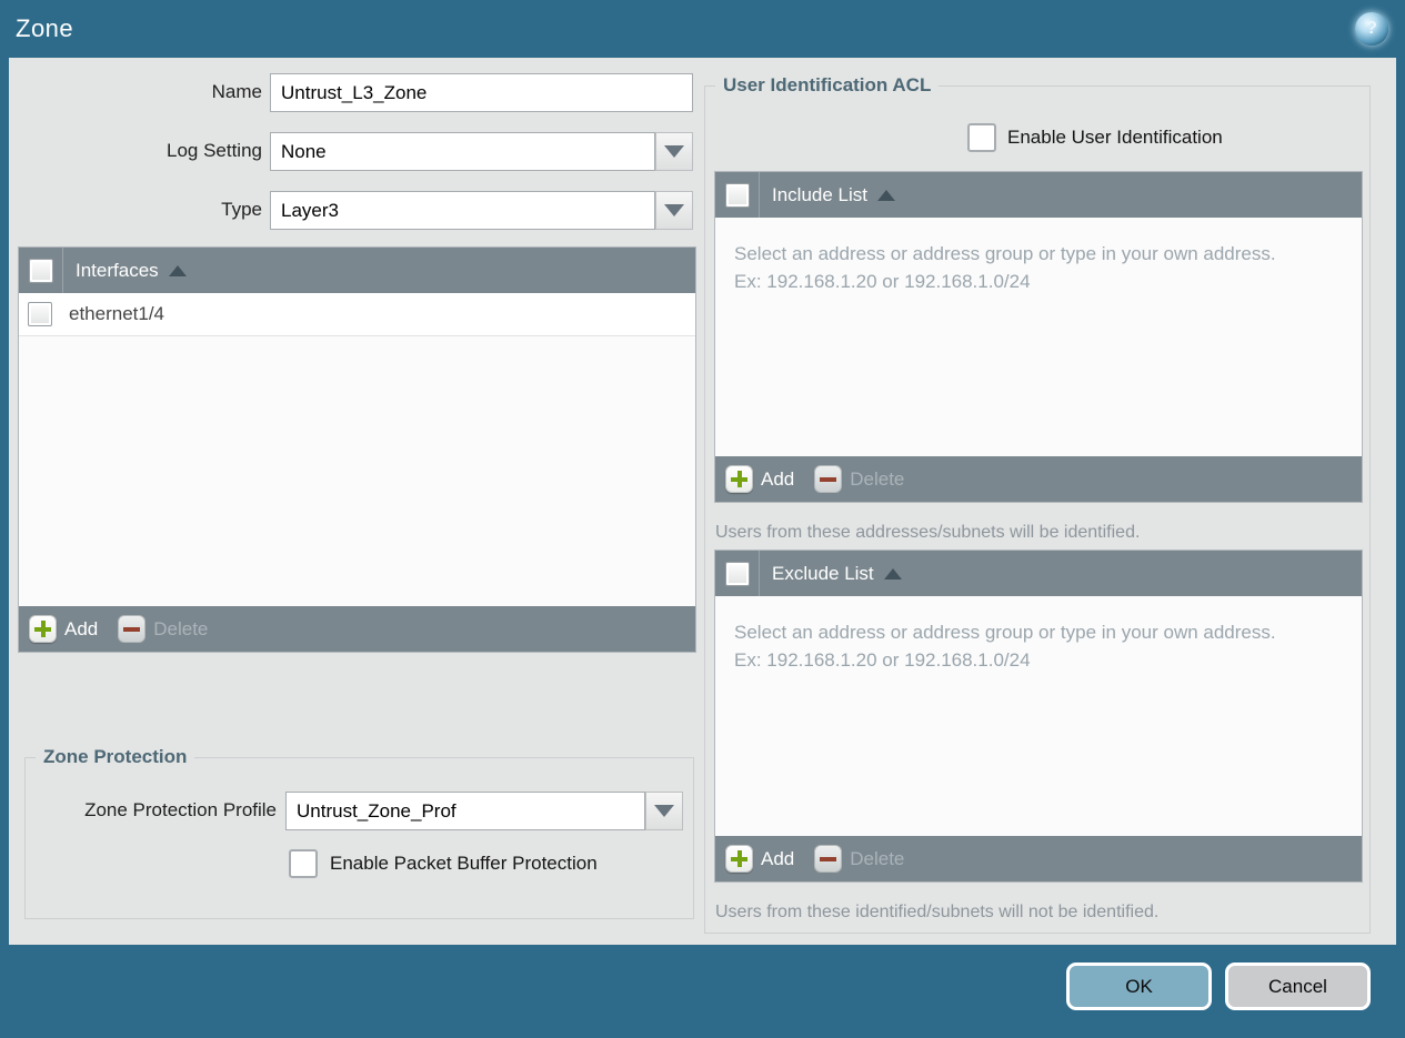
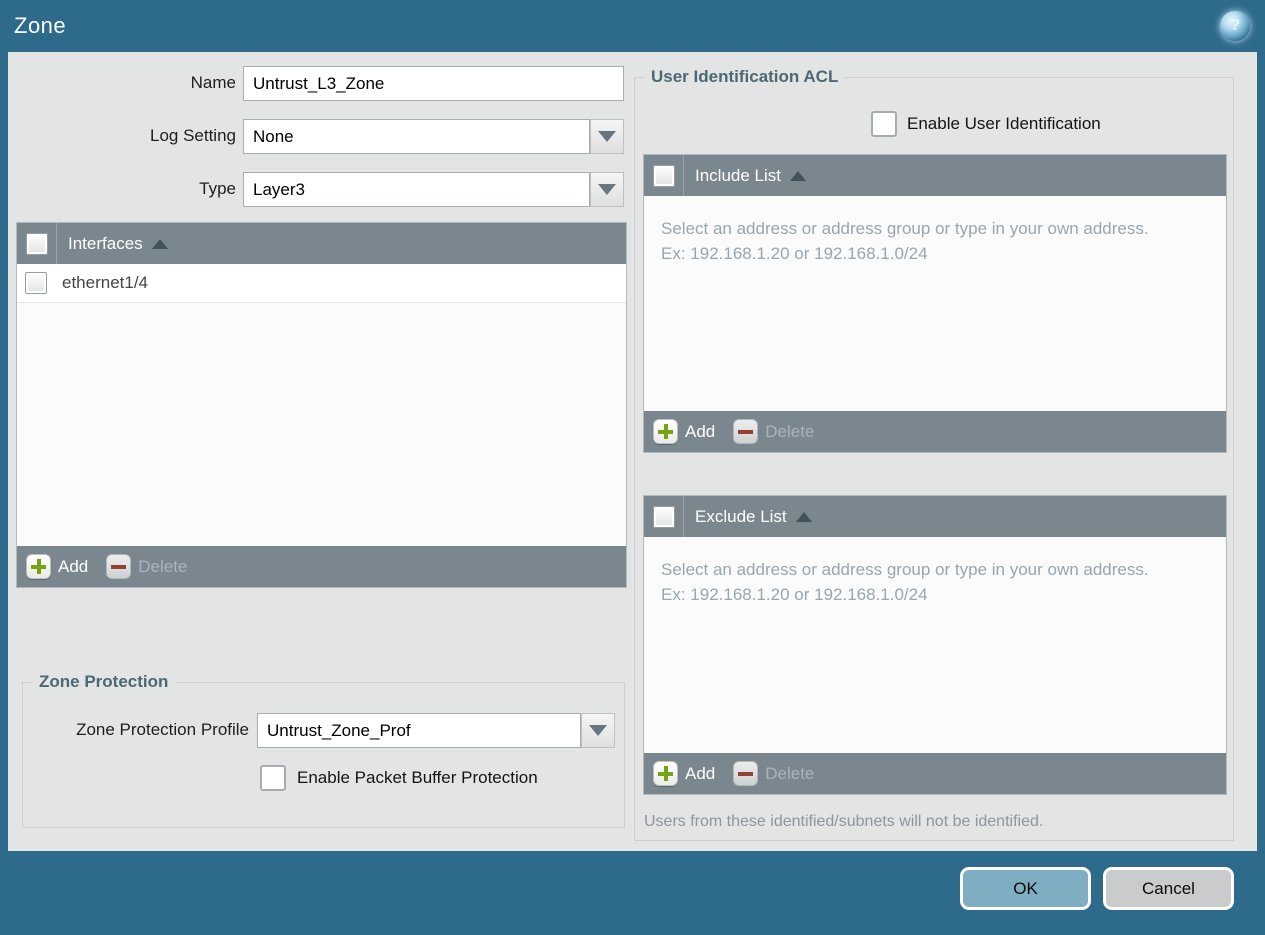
  Zone
  ?
  Name
  Untrust_L3_Zone
  Log Setting
  None
  Type
  Layer3
  Interfaces
  ethernet1/4
  Add
  Delete
  Zone Protection
  Zone Protection Profile
  Untrust_Zone_Prof
  Enable Packet Buffer Protection
  User Identification ACL
  Enable User Identification
  Include List
  Select an address or address group or type in your own address. Ex: 192.168.1.20 or 192.168.1.0/24
  Add
  Delete
- Users from these addresses/subnets will be identified.
  Exclude List
  Select an address or address group or type in your own address. Ex: 192.168.1.20 or 192.168.1.0/24
  Add
  Delete
  Users from these identified/subnets will not be identified.
  OK
  Cancel
